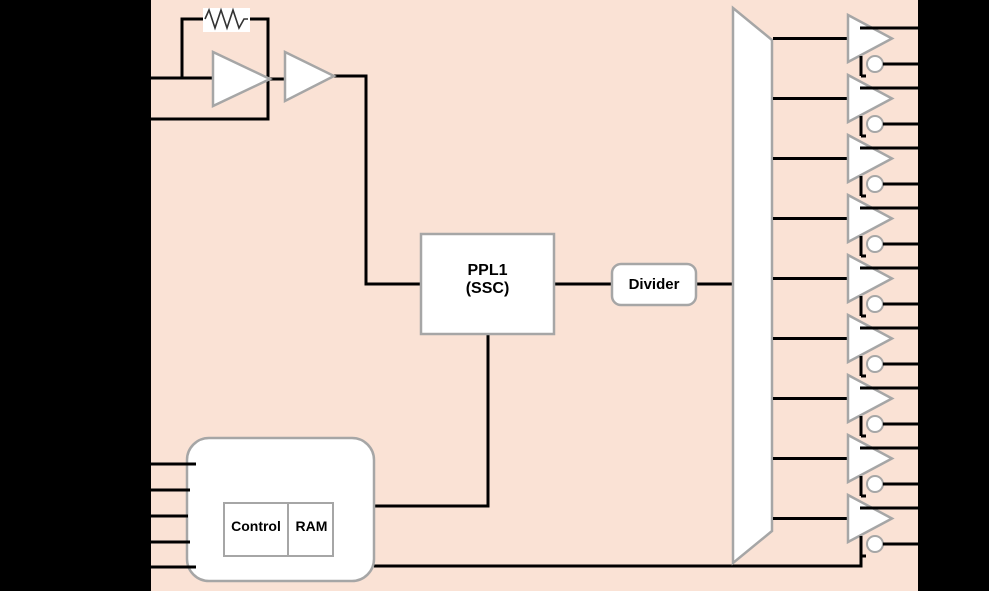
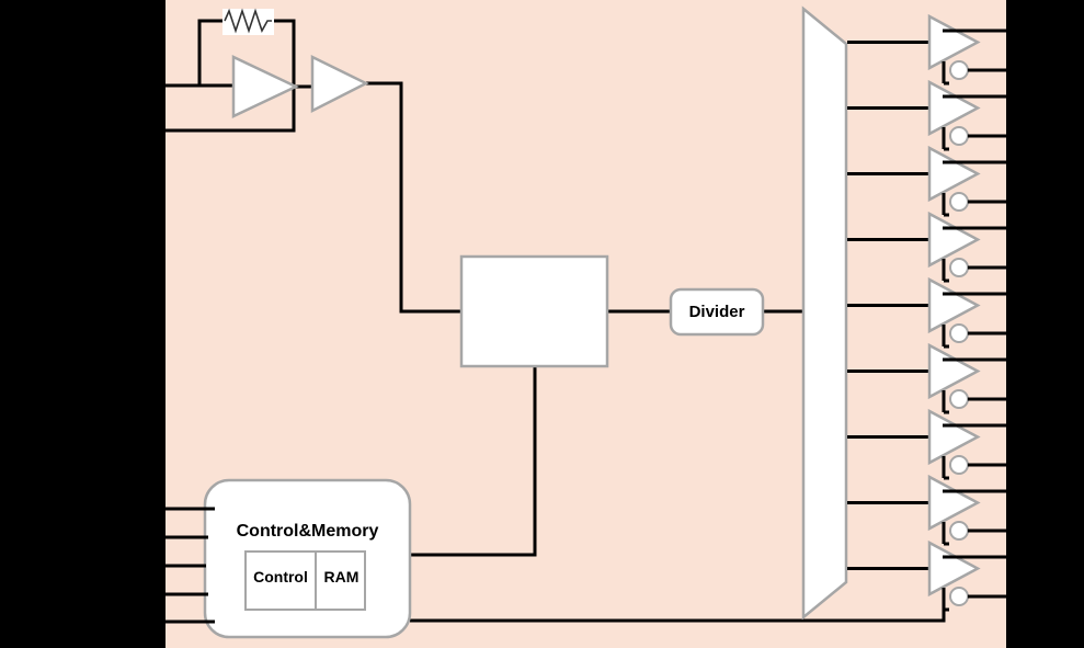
- PPL1
- (SSC)
  Divider
+ Control&Memory
  Control
  RAM
